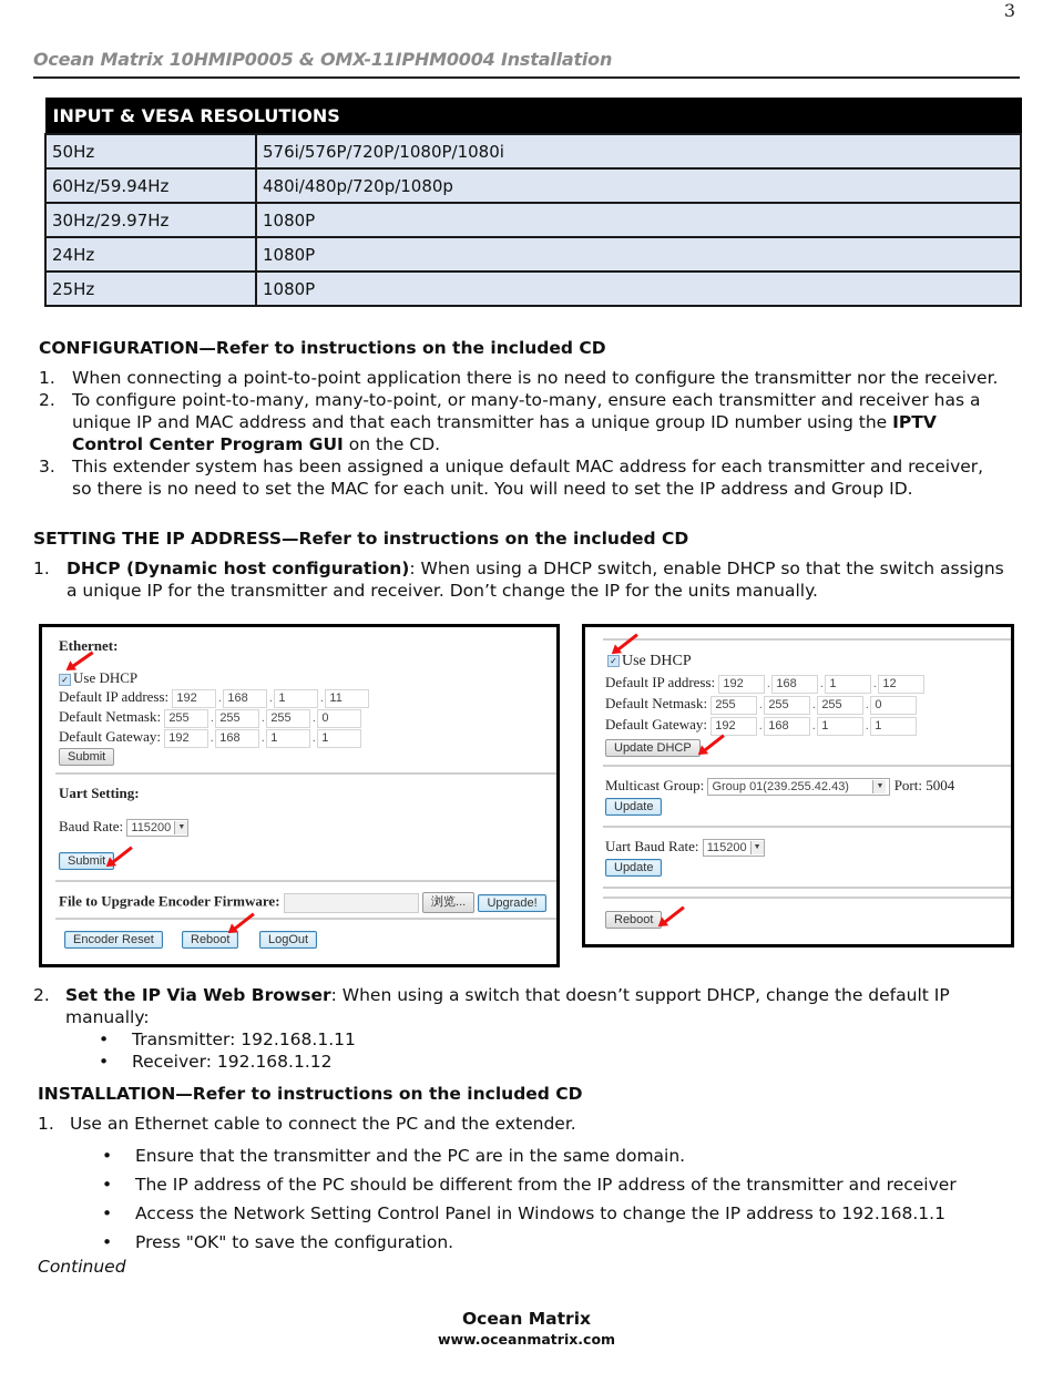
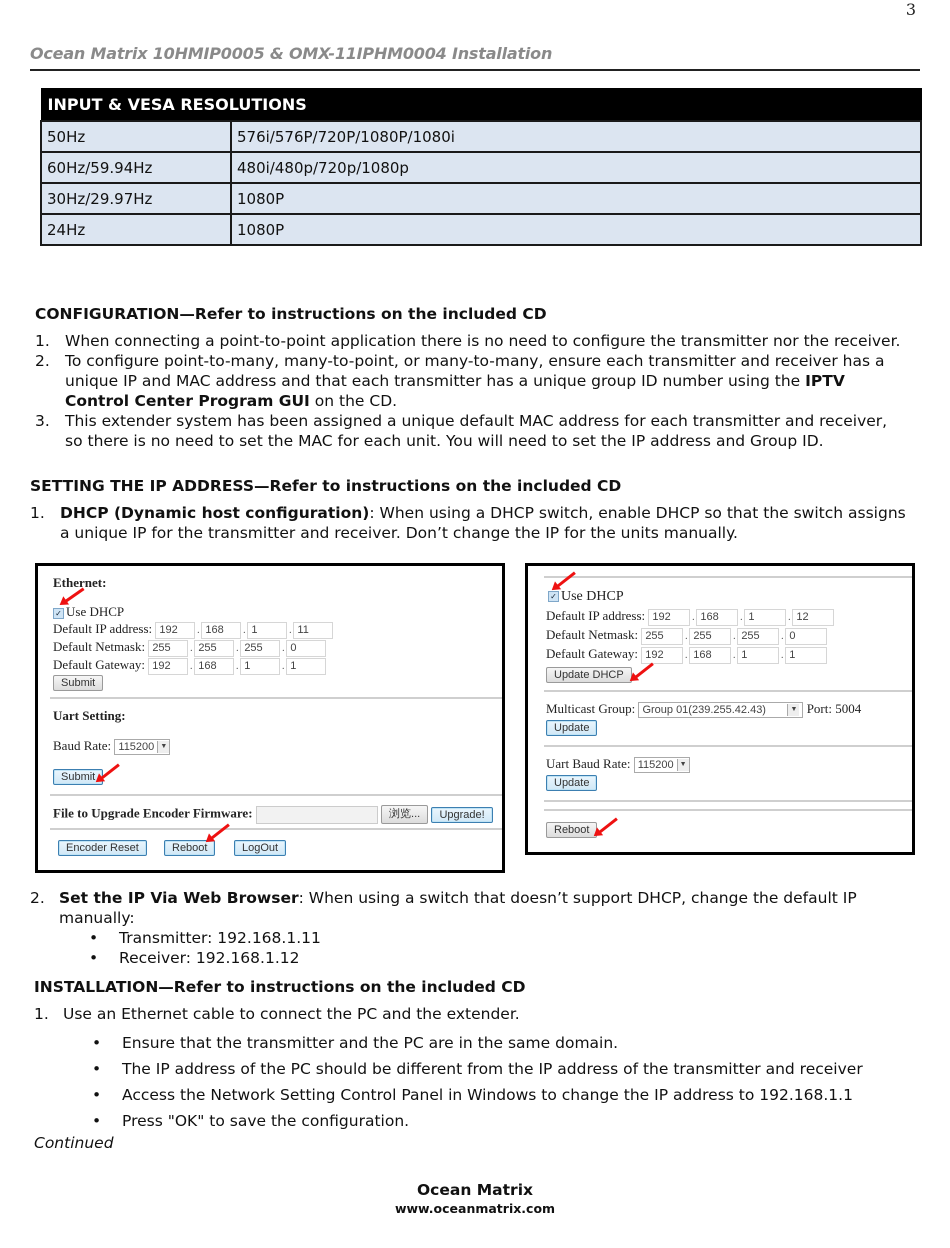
  3
  Ocean Matrix 10HMIP0005 & OMX-11IPHM0004 Installation
  INPUT & VESA RESOLUTIONS
  50Hz	576i/576P/720P/1080P/1080i
  60Hz/59.94Hz	480i/480p/720p/1080p
  30Hz/29.97Hz	1080P
  24Hz	1080P
- 25Hz	1080P
  CONFIGURATION—Refer to instructions on the included CD
  1.
  When connecting a point-to-point application there is no need to configure the transmitter nor the receiver.
  2.
  To configure point-to-many, many-to-point, or many-to-many, ensure each transmitter and receiver has a unique IP and MAC address and that each transmitter has a unique group ID number using the IPTV Control Center Program GUI on the CD.
  3.
  This extender system has been assigned a unique default MAC address for each transmitter and receiver, so there is no need to set the MAC for each unit. You will need to set the IP address and Group ID.
  SETTING THE IP ADDRESS—Refer to instructions on the included CD
  1.
  DHCP (Dynamic host configuration): When using a DHCP switch, enable DHCP so that the switch assigns a unique IP for the transmitter and receiver. Don’t change the IP for the units manually.
  Ethernet:
  ✓ Use DHCP
  Default IP address: 192 . 168 . 1 . 11
  Default Netmask: 255 . 255 . 255 . 0
  Default Gateway: 192 . 168 . 1 . 1
  Submit
  Uart Setting:
  Baud Rate: 115200
  Submi
  File to Upgrade Encoder Firmware: 浏览... Upgrade!
  Encoder Reset
  Reboot
  LogOut
  ✓ Use DHCP
  Default IP address: 192 . 168 . 1 . 12
  Default Netmask: 255 . 255 . 255 . 0
  Default Gateway: 192 . 168 . 1 . 1
  Update DHCP
  Multicast Group: Group 01(239.255.42.43) Port: 5004
  Update
  Uart Baud Rate: 115200
  Update
  Reboot
  2.
  Set the IP Via Web Browser: When using a switch that doesn’t support DHCP, change the default IP manually:
  Transmitter: 192.168.1.11
  Receiver: 192.168.1.12
  INSTALLATION—Refer to instructions on the included CD
  1.
  Use an Ethernet cable to connect the PC and the extender.
  Ensure that the transmitter and the PC are in the same domain.
  The IP address of the PC should be different from the IP address of the transmitter and receiver
  Access the Network Setting Control Panel in Windows to change the IP address to 192.168.1.1
  Press "OK" to save the configuration.
  Continued
  Ocean Matrix
  www.oceanmatrix.com
